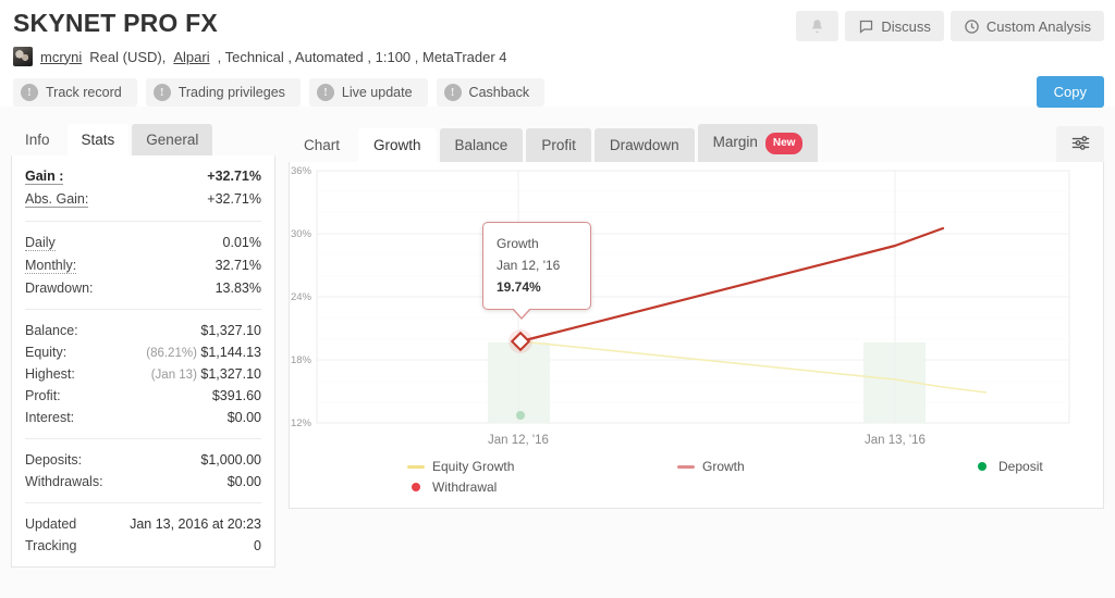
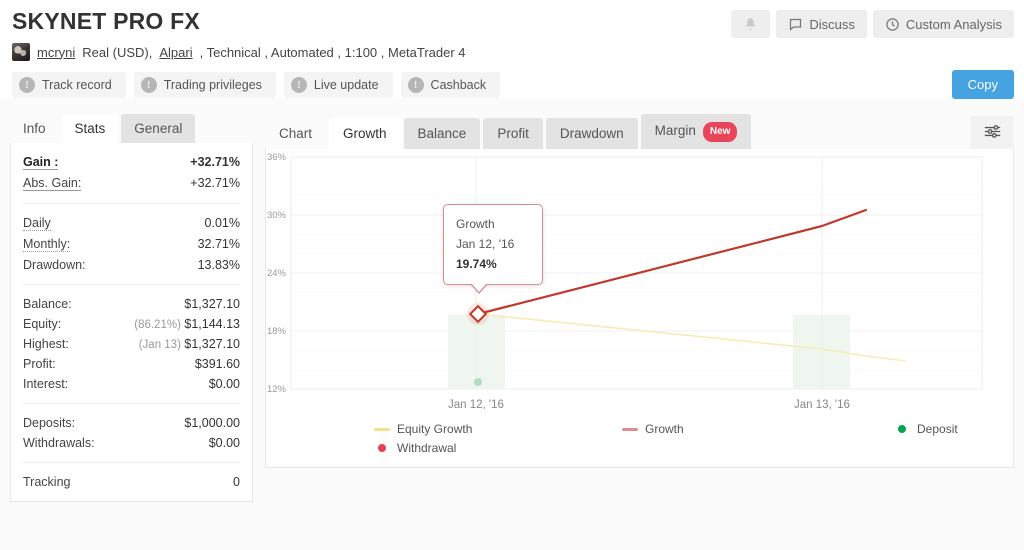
  SKYNET PRO FX
  Discuss
  Custom Analysis
  mcryni
  Real (USD),
  Alpari
  , Technical , Automated , 1:100 , MetaTrader 4
  !
  Track record
  !
  Trading privileges
  !
  Live update
  !
  Cashback
  Copy
  Info
  Stats
  General
  Gain :
  +32.71%
  Abs. Gain:
  +32.71%
  Daily
  0.01%
  Monthly:
  32.71%
  Drawdown:
  13.83%
  Balance:
  $1,327.10
  Equity:
  (86.21%) $1,144.13
  Highest:
  (Jan 13) $1,327.10
  Profit:
  $391.60
  Interest:
  $0.00
  Deposits:
  $1,000.00
  Withdrawals:
  $0.00
- Updated
- Jan 13, 2016 at 20:23
  Tracking
  0
  Chart
  Growth
  Balance
  Profit
  Drawdown
  Margin New
  36%
  30%
  24%
  18%
  12%
  Jan 12, '16
  Jan 13, '16
  Growth
  Jan 12, '16
  19.74%
  Equity Growth
  Growth
  Deposit
  Withdrawal
